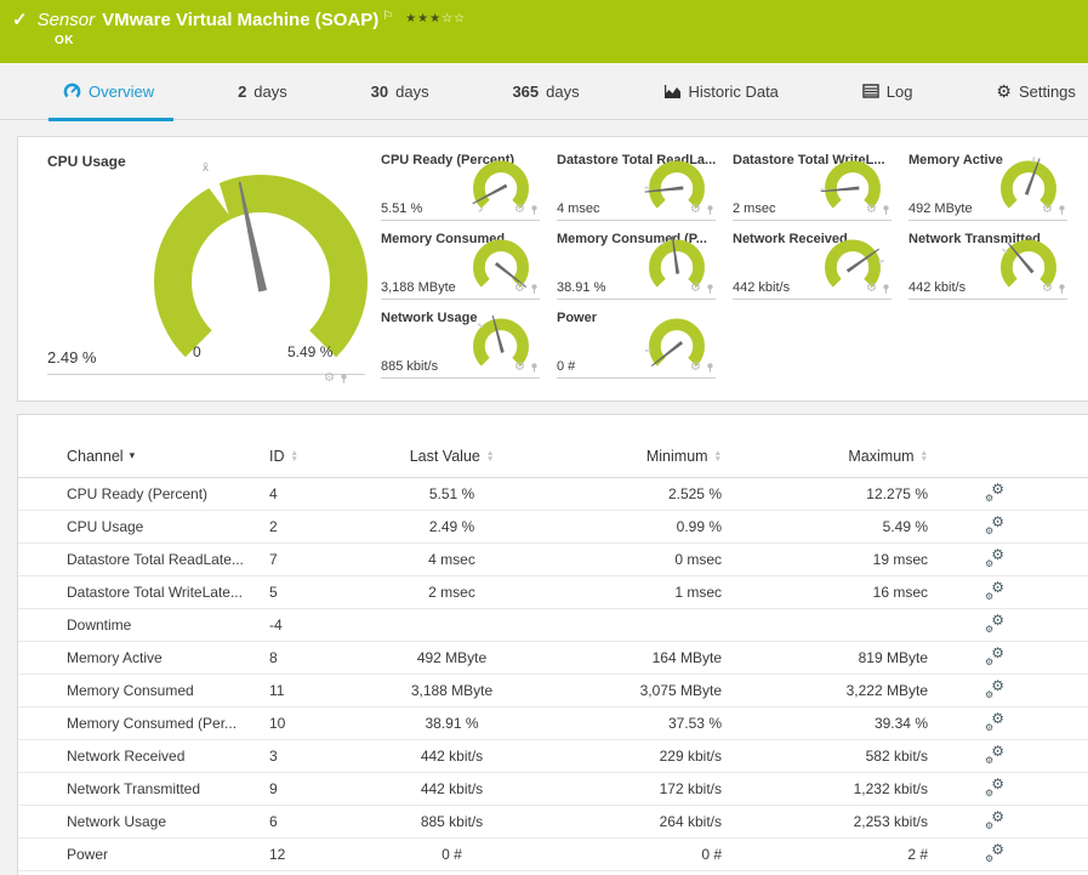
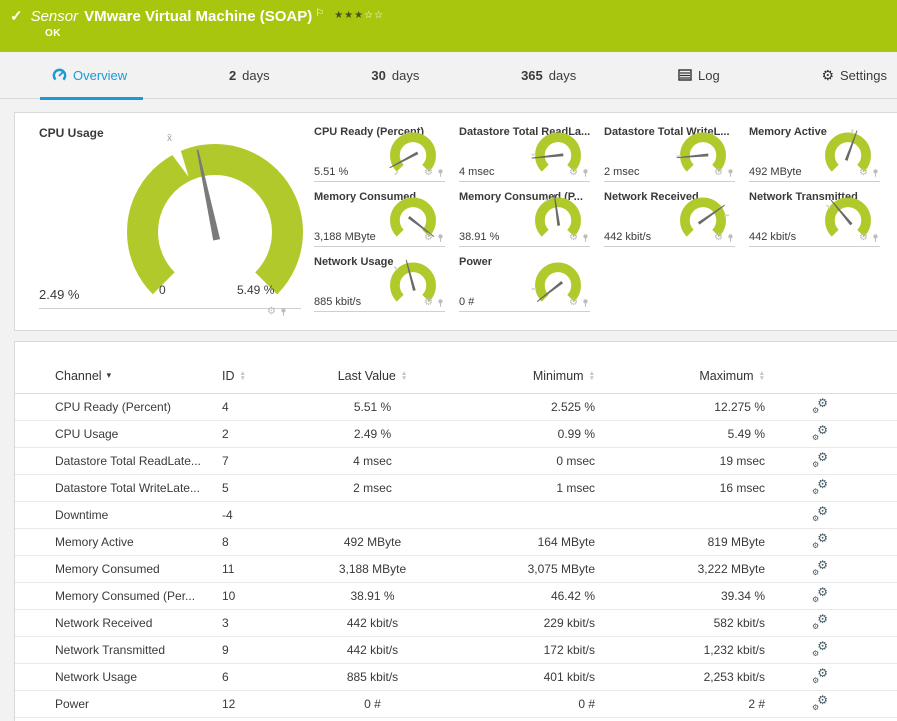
  ✓
  Sensor
  VMware Virtual Machine (SOAP)
  ⚐
  ★★★☆☆
  OK
  Overview
  2
  days
  30
  days
  365
  days
- Historic Data
  Log
  ⚙
  Settings
  CPU Usage
  x̄
  2.49 %
  0
  5.49 %
  ⚙
  CPU Ready (Percent)
  5.51 %
  ⚙
  Datastore Total ReadLa...
  4 msec
  ⚙
  Datastore Total WriteL...
  2 msec
  ⚙
  Memory Active
  492 MByte
  ⚙
  Memory Consumed
  3,188 MByte
  ⚙
  Memory Consumed (P...
  38.91 %
  ⚙
  Network Received
  442 kbit/s
  ⚙
  Network Transmitted
  442 kbit/s
  ⚙
  Network Usage
  885 kbit/s
  ⚙
  Power
  0 #
  ⚙
  Channel
  ▾
  ID
  Last Value
  Minimum
  Maximum
  CPU Ready (Percent)
  4
  5.51 %
  2.525 %
  12.275 %
  ⚙
  ⚙
  CPU Usage
  2
  2.49 %
  0.99 %
  5.49 %
  ⚙
  ⚙
  Datastore Total ReadLate...
  7
  4 msec
  0 msec
  19 msec
  ⚙
  ⚙
  Datastore Total WriteLate...
  5
  2 msec
  1 msec
  16 msec
  ⚙
  ⚙
  Downtime
  -4
  ⚙
  ⚙
  Memory Active
  8
  492 MByte
  164 MByte
  819 MByte
  ⚙
  ⚙
  Memory Consumed
  11
  3,188 MByte
  3,075 MByte
  3,222 MByte
  ⚙
  ⚙
  Memory Consumed (Per...
  10
  38.91 %
- 37.53 %
+ 46.42 %
  39.34 %
  ⚙
  ⚙
  Network Received
  3
  442 kbit/s
  229 kbit/s
  582 kbit/s
  ⚙
  ⚙
  Network Transmitted
  9
  442 kbit/s
  172 kbit/s
  1,232 kbit/s
  ⚙
  ⚙
  Network Usage
  6
  885 kbit/s
- 264 kbit/s
+ 401 kbit/s
  2,253 kbit/s
  ⚙
  ⚙
  Power
  12
  0 #
  0 #
  2 #
  ⚙
  ⚙
